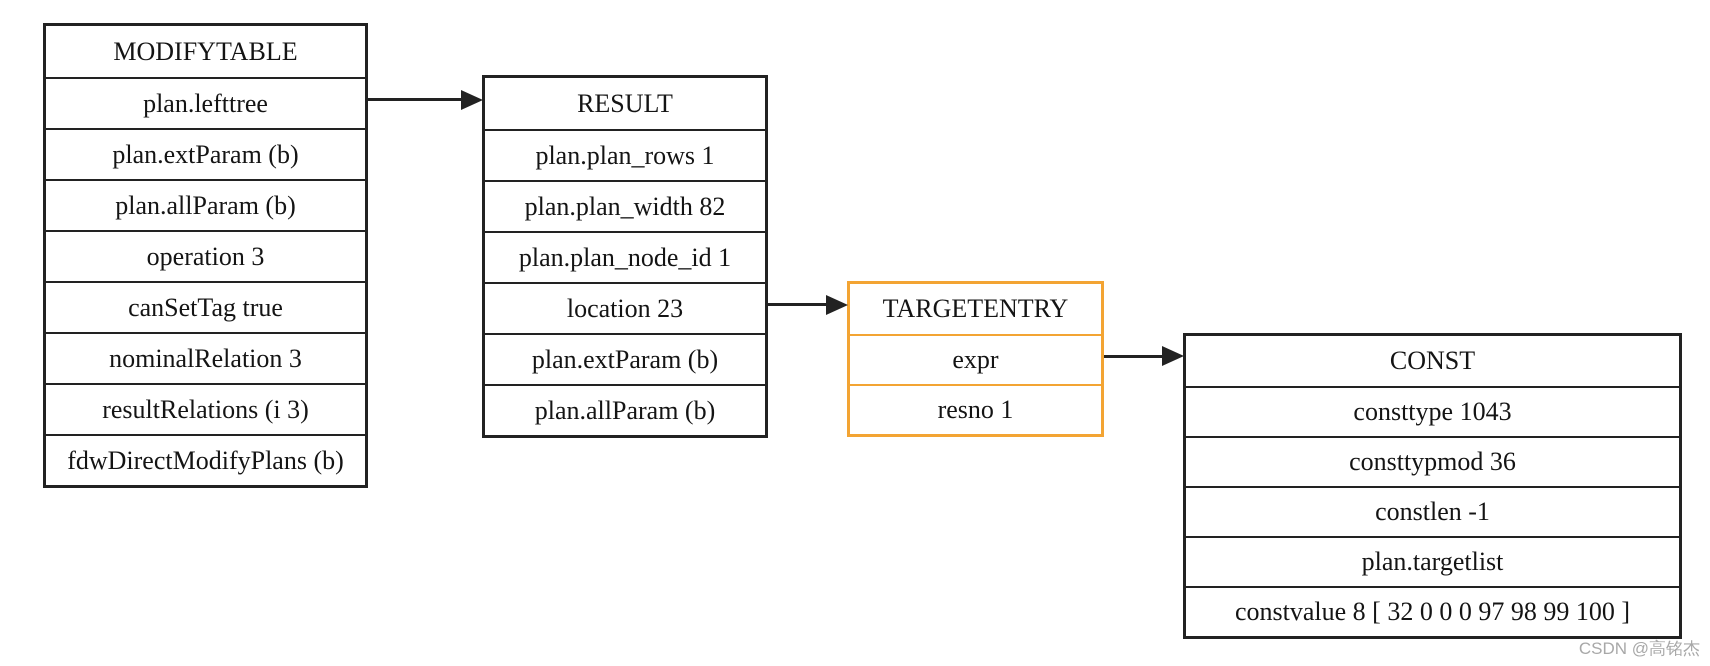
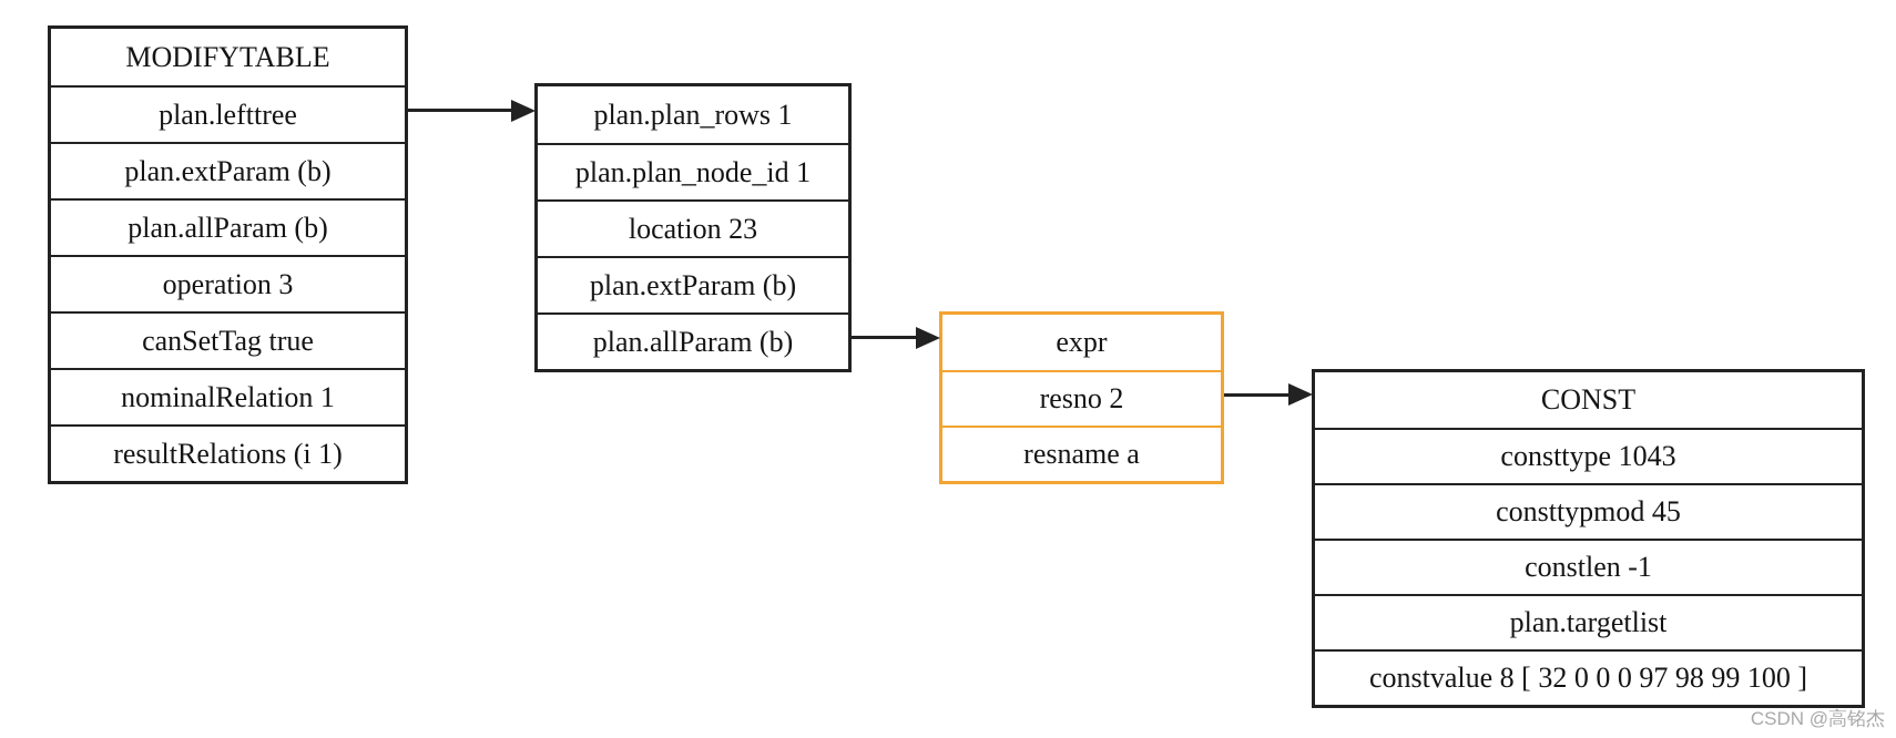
  MODIFYTABLE
  plan.lefttree
  plan.extParam (b)
  plan.allParam (b)
  operation 3
  canSetTag true
- nominalRelation 3
+ nominalRelation 1
- resultRelations (i 3)
+ resultRelations (i 1)
- fdwDirectModifyPlans (b)
- RESULT
  plan.plan_rows 1
- plan.plan_width 82
  plan.plan_node_id 1
  location 23
  plan.extParam (b)
  plan.allParam (b)
- TARGETENTRY
  expr
- resno 1
+ resno 2
+ resname a
  CONST
  consttype 1043
- consttypmod 36
+ consttypmod 45
  constlen -1
  plan.targetlist
  constvalue 8 [ 32 0 0 0 97 98 99 100 ]
  CSDN @高铭杰
